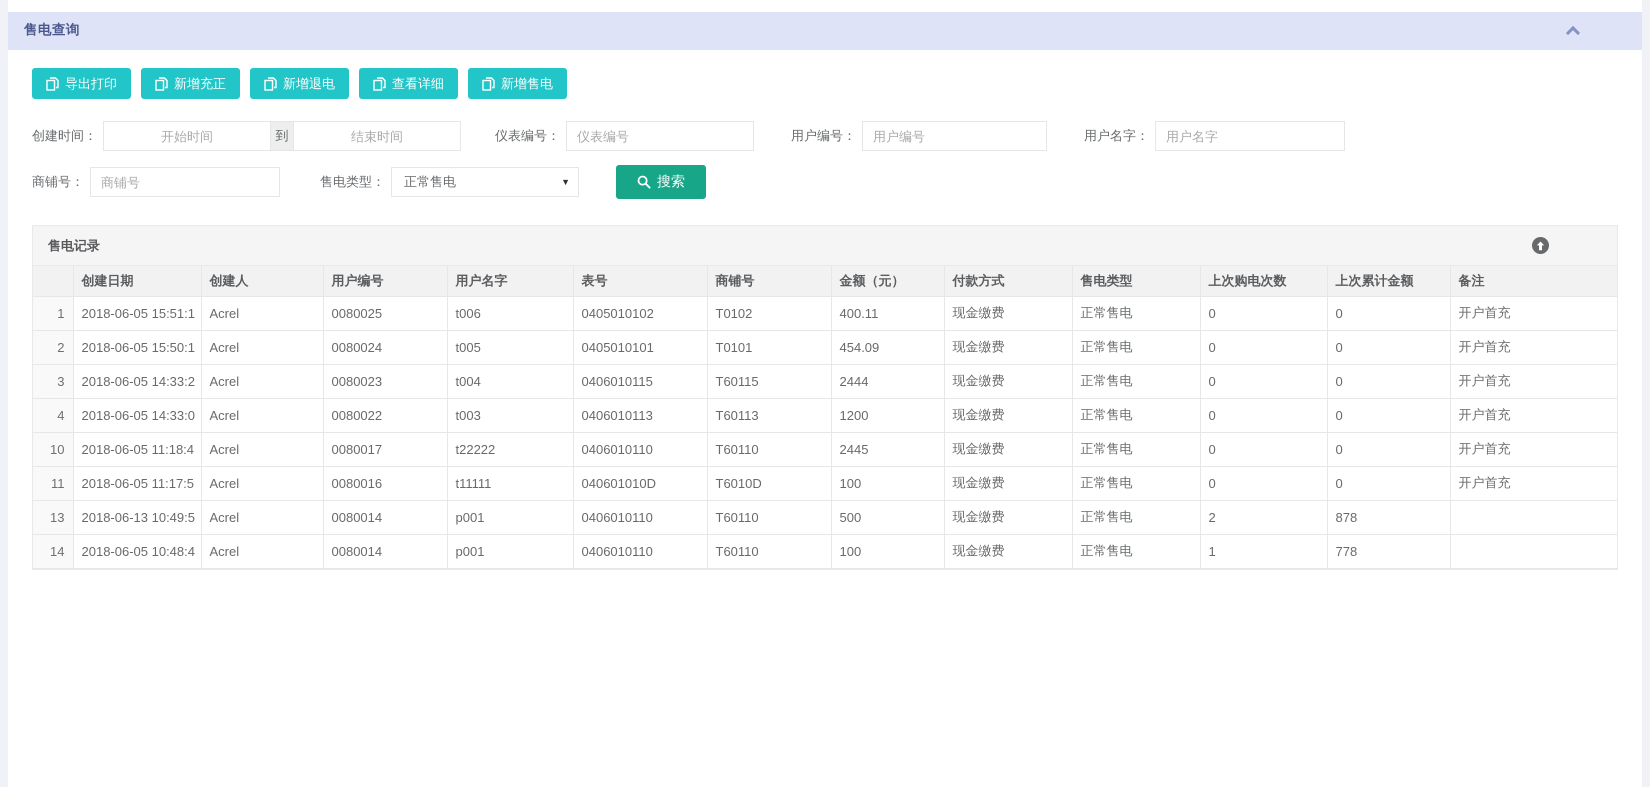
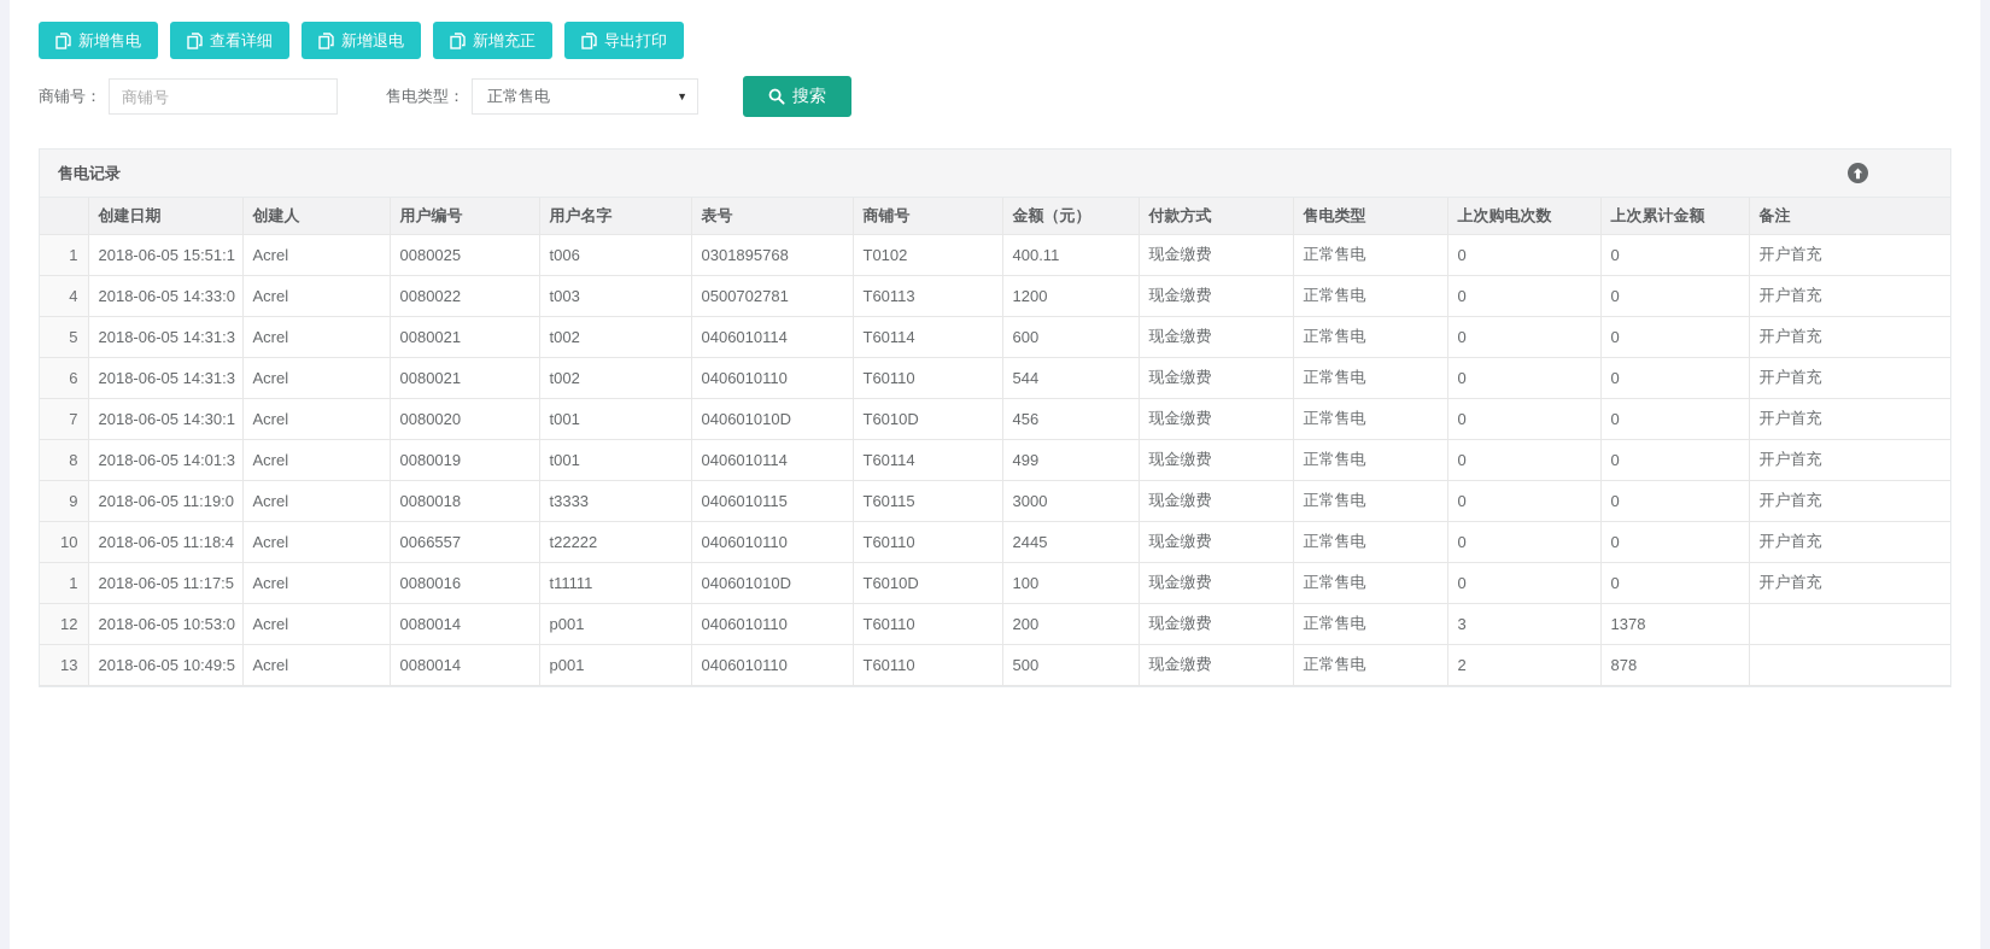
- 售电查询
- 导出打印
+ 新增售电
- 新增充正
+ 查看详细
  新增退电
- 查看详细
+ 新增充正
- 新增售电
+ 导出打印
- 创建时间：
- 开始时间
- 到
- 结束时间
- 仪表编号：
- 仪表编号
- 用户编号：
- 用户编号
- 用户名字：
- 用户名字
  商铺号：
  商铺号
  售电类型：
  正常售电
  ▼
  搜索
  售电记录
  	创建日期	创建人	用户编号	用户名字	表号	商铺号	金额（元）	付款方式	售电类型	上次购电次数	上次累计金额	备注
- 1	2018-06-05 15:51:1	Acrel	0080025	t006	0405010102	T0102	400.11	现金缴费	正常售电	0	0	开户首充
+ 1	2018-06-05 15:51:1	Acrel	0080025	t006	0301895768	T0102	400.11	现金缴费	正常售电	0	0	开户首充
- 2	2018-06-05 15:50:1	Acrel	0080024	t005	0405010101	T0101	454.09	现金缴费	正常售电	0	0	开户首充
- 3	2018-06-05 14:33:2	Acrel	0080023	t004	0406010115	T60115	2444	现金缴费	正常售电	0	0	开户首充
- 4	2018-06-05 14:33:0	Acrel	0080022	t003	0406010113	T60113	1200	现金缴费	正常售电	0	0	开户首充
+ 4	2018-06-05 14:33:0	Acrel	0080022	t003	0500702781	T60113	1200	现金缴费	正常售电	0	0	开户首充
+ 5	2018-06-05 14:31:3	Acrel	0080021	t002	0406010114	T60114	600	现金缴费	正常售电	0	0	开户首充
+ 6	2018-06-05 14:31:3	Acrel	0080021	t002	0406010110	T60110	544	现金缴费	正常售电	0	0	开户首充
+ 7	2018-06-05 14:30:1	Acrel	0080020	t001	040601010D	T6010D	456	现金缴费	正常售电	0	0	开户首充
+ 8	2018-06-05 14:01:3	Acrel	0080019	t001	0406010114	T60114	499	现金缴费	正常售电	0	0	开户首充
+ 9	2018-06-05 11:19:0	Acrel	0080018	t3333	0406010115	T60115	3000	现金缴费	正常售电	0	0	开户首充
- 10	2018-06-05 11:18:4	Acrel	0080017	t22222	0406010110	T60110	2445	现金缴费	正常售电	0	0	开户首充
+ 10	2018-06-05 11:18:4	Acrel	0066557	t22222	0406010110	T60110	2445	现金缴费	正常售电	0	0	开户首充
- 11	2018-06-05 11:17:5	Acrel	0080016	t11111	040601010D	T6010D	100	现金缴费	正常售电	0	0	开户首充
+ 1	2018-06-05 11:17:5	Acrel	0080016	t11111	040601010D	T6010D	100	现金缴费	正常售电	0	0	开户首充
+ 12	2018-06-05 10:53:0	Acrel	0080014	p001	0406010110	T60110	200	现金缴费	正常售电	3	1378
- 13	2018-06-13 10:49:5	Acrel	0080014	p001	0406010110	T60110	500	现金缴费	正常售电	2	878
+ 13	2018-06-05 10:49:5	Acrel	0080014	p001	0406010110	T60110	500	现金缴费	正常售电	2	878
- 14	2018-06-05 10:48:4	Acrel	0080014	p001	0406010110	T60110	100	现金缴费	正常售电	1	778
